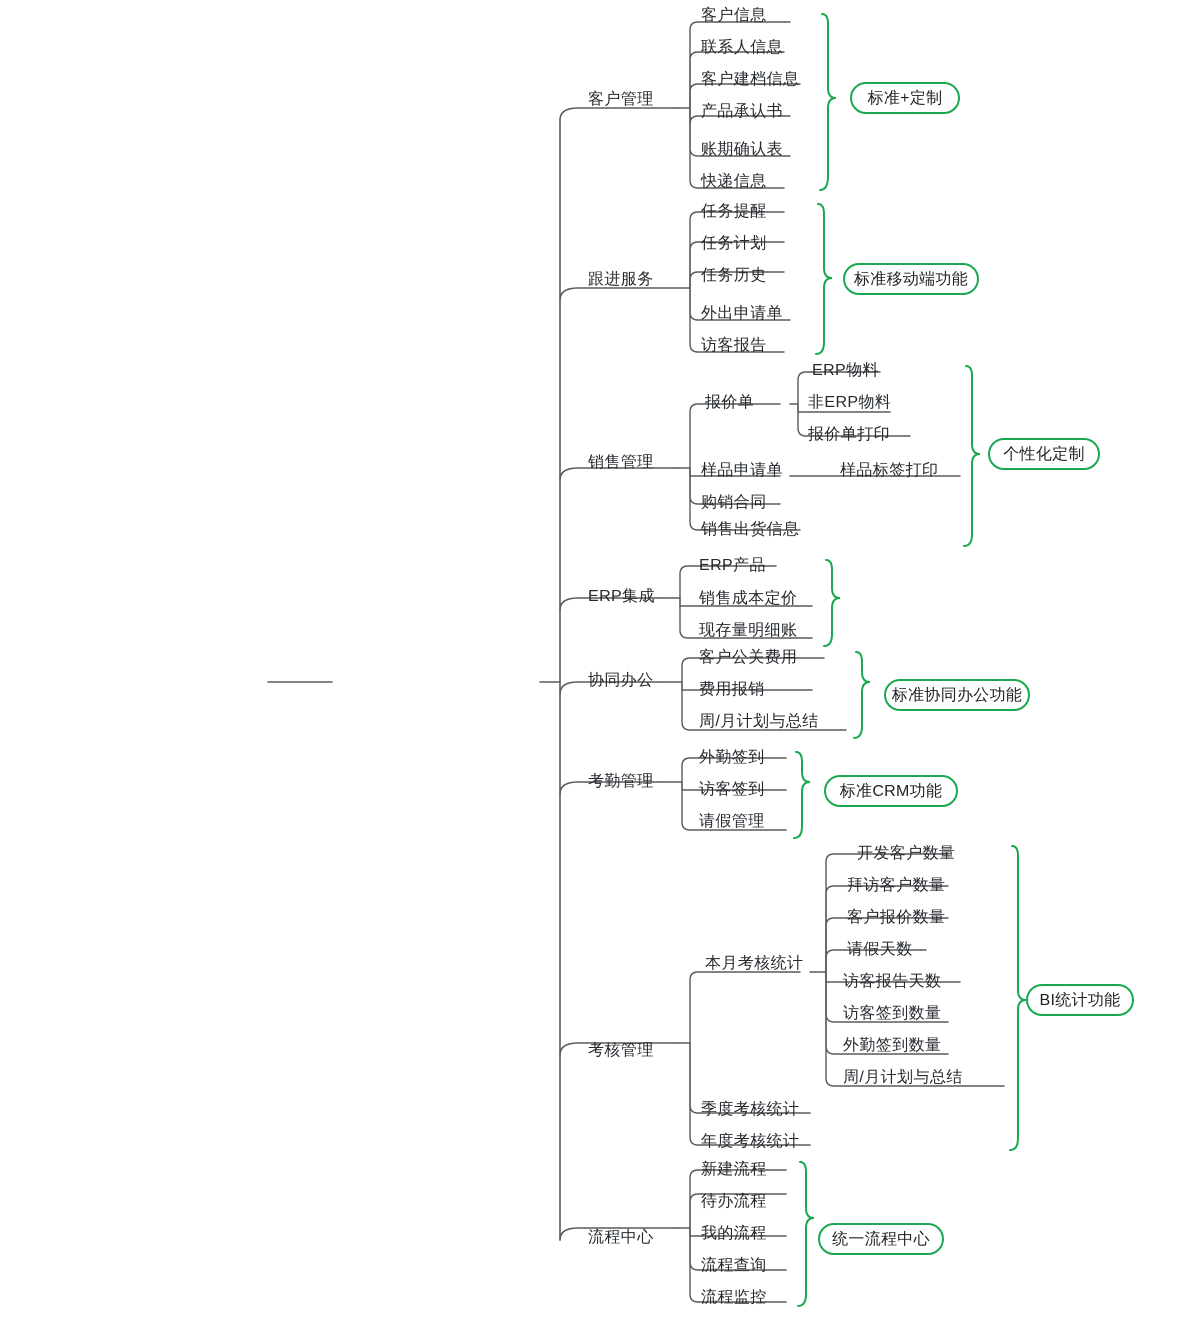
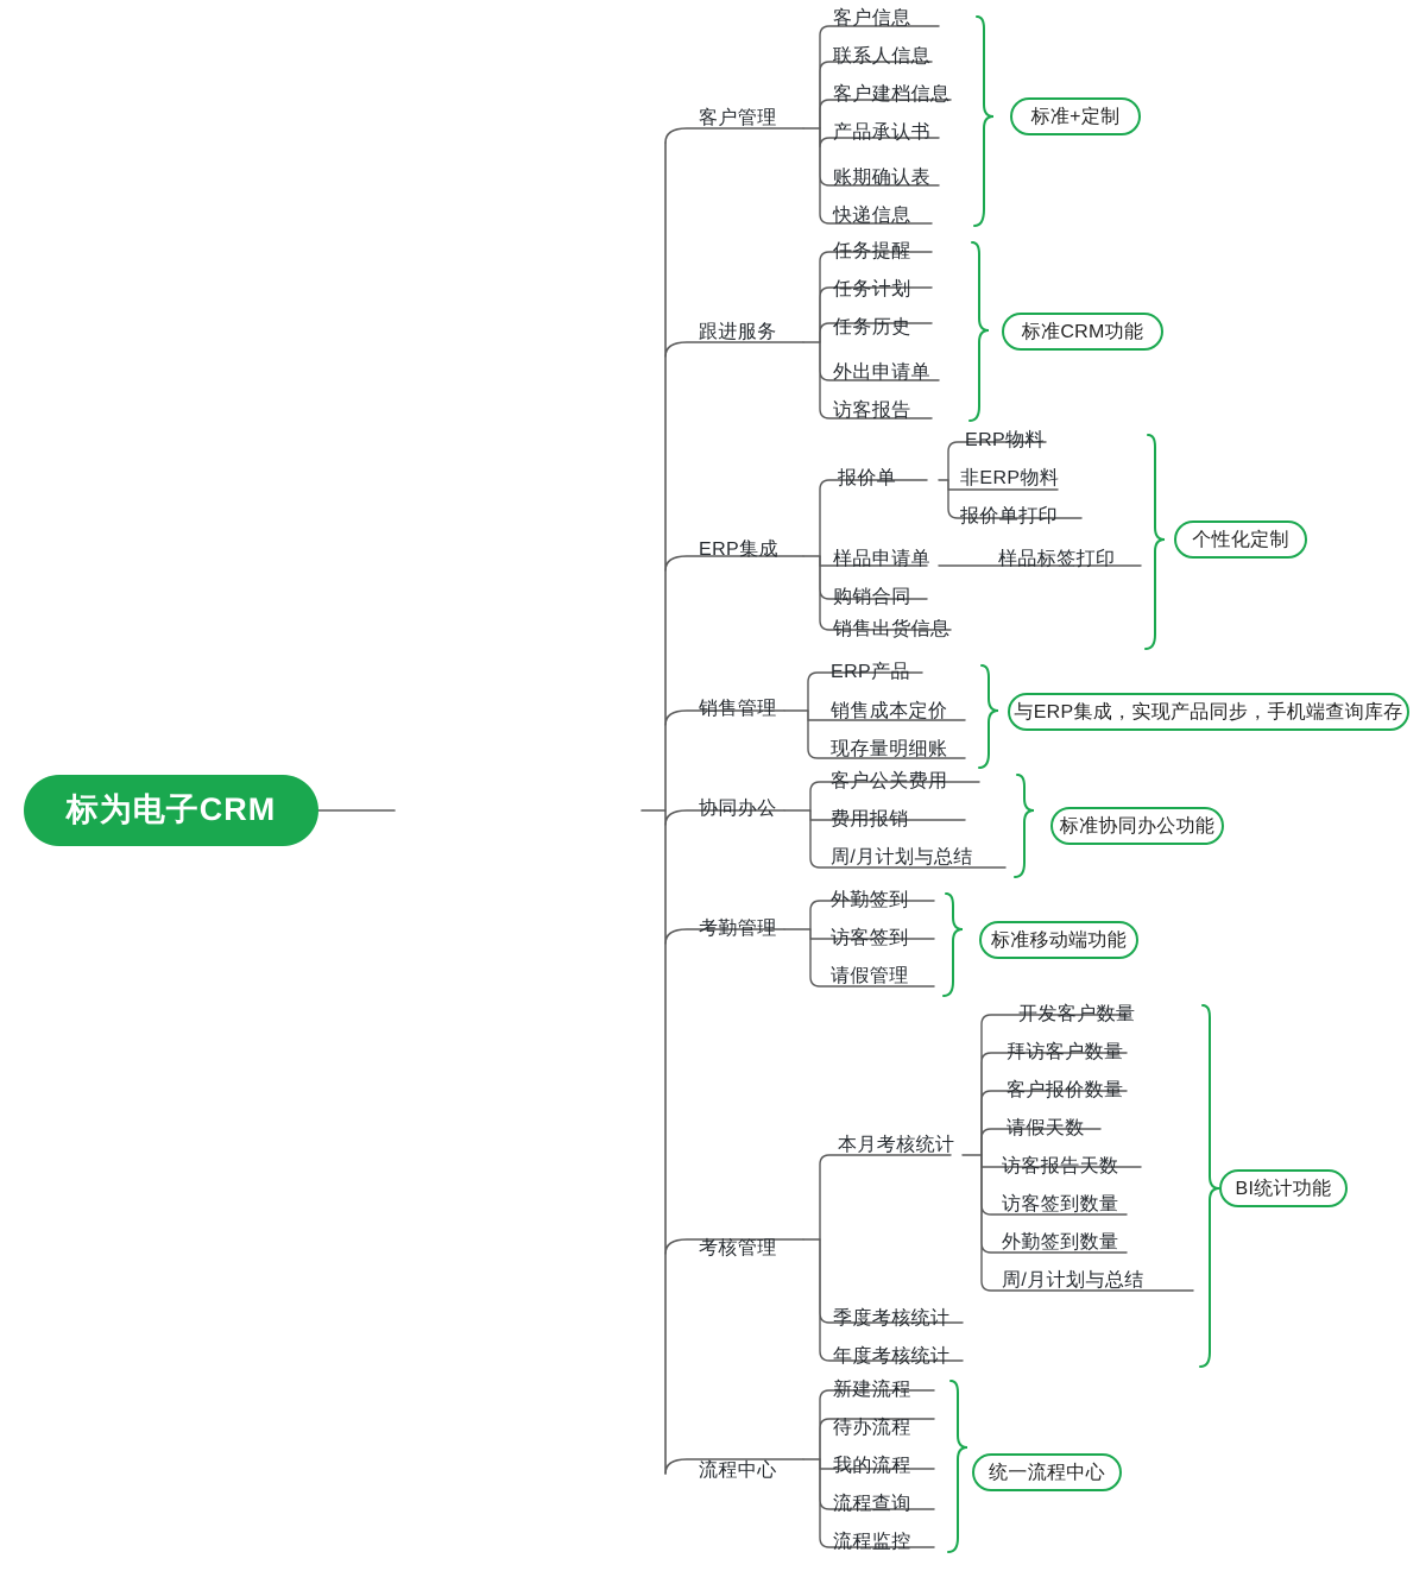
+ 标为电子CRM
  客户管理
  客户信息
  联系人信息
  客户建档信息
  产品承认书
  账期确认表
  快递信息
  标准+定制
  跟进服务
  任务提醒
  任务计划
  任务历史
  外出申请单
  访客报告
- 标准移动端功能
+ 标准CRM功能
- 销售管理
+ ERP集成
  报价单
  ERP物料
  非ERP物料
  报价单打印
  样品申请单
  样品标签打印
  购销合同
  销售出货信息
  个性化定制
- ERP集成
+ 销售管理
  ERP产品
  销售成本定价
  现存量明细账
+ 与ERP集成，实现产品同步，手机端查询库存
  协同办公
  客户公关费用
  费用报销
  周/月计划与总结
  标准协同办公功能
  考勤管理
  外勤签到
  访客签到
  请假管理
- 标准CRM功能
+ 标准移动端功能
  考核管理
  本月考核统计
  开发客户数量
  拜访客户数量
  客户报价数量
  请假天数
  访客报告天数
  访客签到数量
  外勤签到数量
  周/月计划与总结
  季度考核统计
  年度考核统计
  BI统计功能
  流程中心
  新建流程
  待办流程
  我的流程
  流程查询
  流程监控
  统一流程中心
